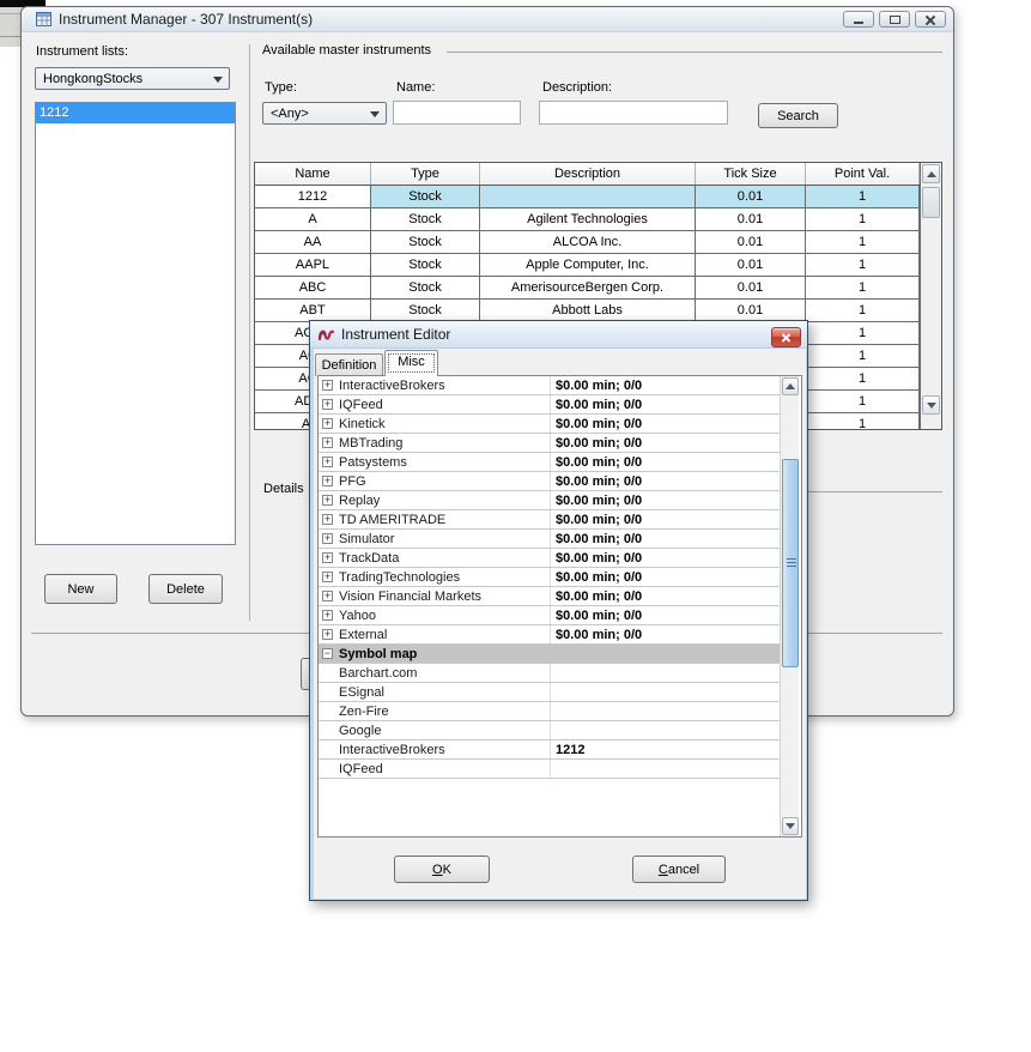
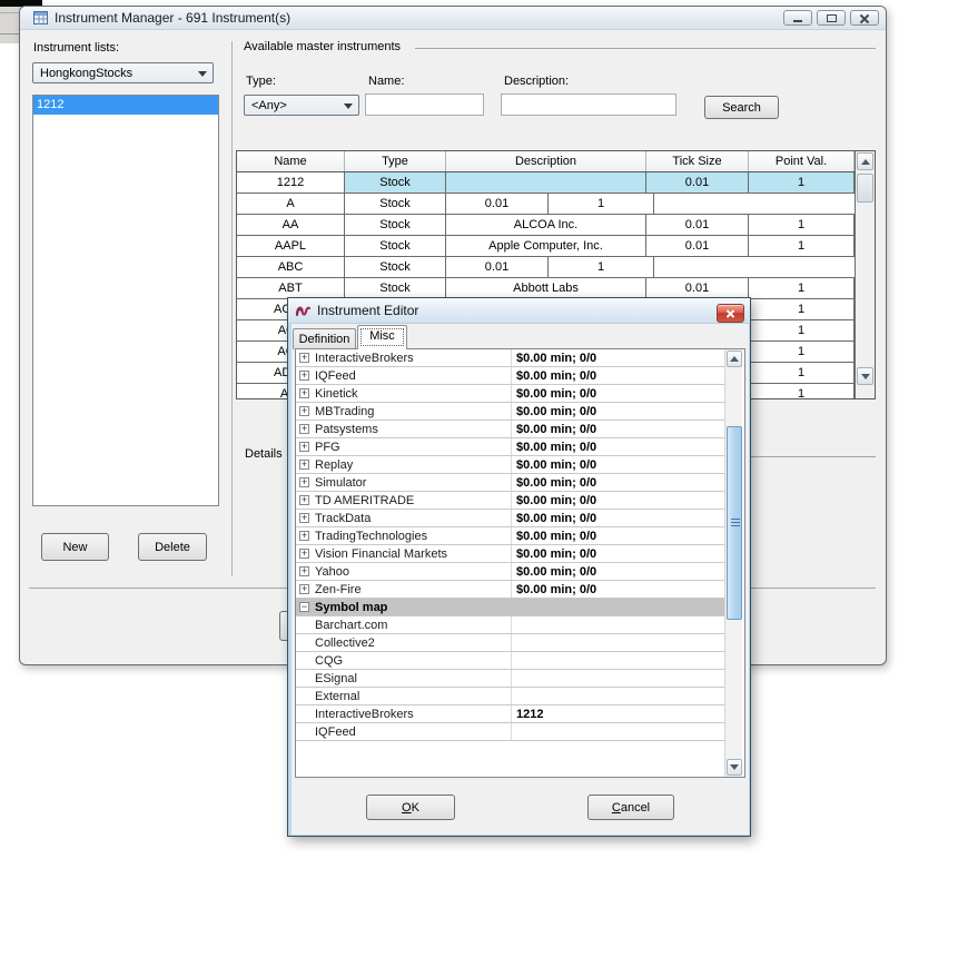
- Instrument Manager - 307 Instrument(s)
+ Instrument Manager - 691 Instrument(s)
  Instrument lists:
  HongkongStocks
  1212
  New
  Delete
  Available master instruments
  Type:
  <Any>
  Name:
  Description:
  Search
  Name
  Type
  Description
  Tick Size
  Point Val.
  1212
  Stock
  0.01
  1
  A
  Stock
- Agilent Technologies
  0.01
  1
  AA
  Stock
  ALCOA Inc.
  0.01
  1
  AAPL
  Stock
  Apple Computer, Inc.
  0.01
  1
  ABC
  Stock
- AmerisourceBergen Corp.
  0.01
  1
  ABT
  Stock
  Abbott Labs
  0.01
  1
  1
  1
  1
  1
  1
  Details
  Instrument Editor
  Definition
  Misc
  +
  InteractiveBrokers
  $0.00 min; 0/0
  +
  IQFeed
  $0.00 min; 0/0
  +
  Kinetick
  $0.00 min; 0/0
  +
  MBTrading
  $0.00 min; 0/0
  +
  Patsystems
  $0.00 min; 0/0
  +
  PFG
  $0.00 min; 0/0
  +
  Replay
  $0.00 min; 0/0
  +
- TD AMERITRADE
+ Simulator
  $0.00 min; 0/0
  +
- Simulator
+ TD AMERITRADE
  $0.00 min; 0/0
  +
  TrackData
  $0.00 min; 0/0
  +
  TradingTechnologies
  $0.00 min; 0/0
  +
  Vision Financial Markets
  $0.00 min; 0/0
  +
  Yahoo
  $0.00 min; 0/0
  +
- External
+ Zen-Fire
  $0.00 min; 0/0
  −
  Symbol map
  Barchart.com
+ Collective2
+ CQG
  ESignal
- Zen-Fire
+ External
- Google
  InteractiveBrokers
  1212
  IQFeed
  O
  K
  C
  ancel
